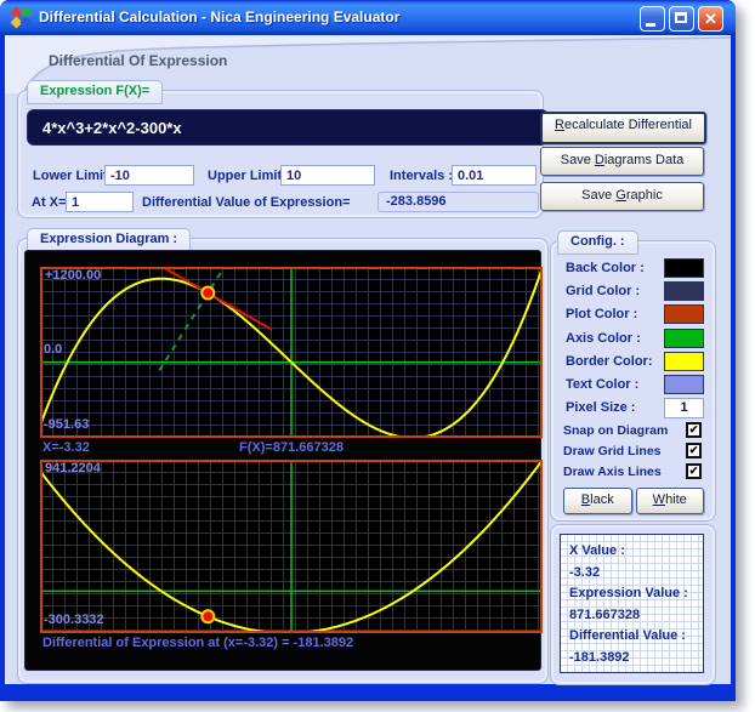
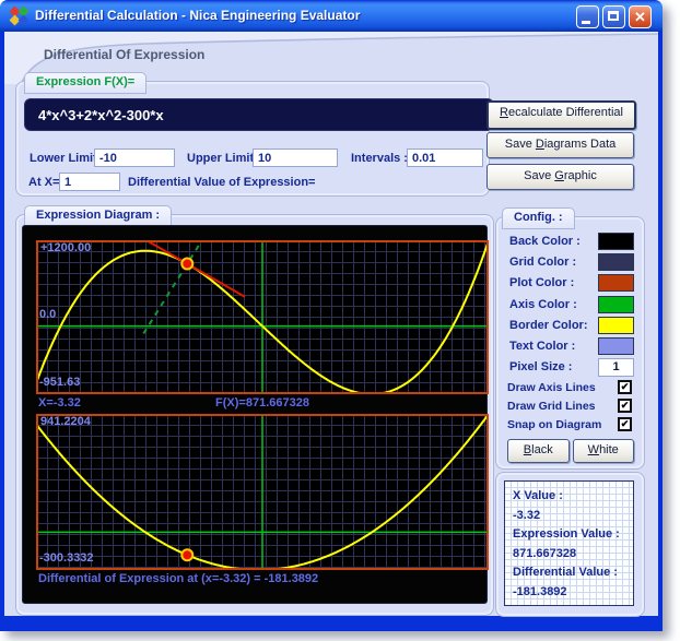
  Differential Calculation - Nica Engineering Evaluator
  ✕
  Differential Of Expression
  Expression F(X)=
  4*x^3+2*x^2-300*x
  Lower Limi
  -10
  Upper Limi
  10
  Intervals
  0.01
  At X=
  1
  Differential Value of Expression=
- -283.8596
  Recalculate Differential
  Save Diagrams Data
  Save Graphic
  Expression Diagram :
  +1200.00
  0.0
  -951.63
  X=-3.32
  F(X)=871.667328
  941.2204
  -300.3332
  Differential of Expression at (x=-3.32) = -181.3892
  Config. :
  Back Color :
  Grid Color :
  Plot Color :
  Axis Color :
  Border Color:
  Text Color :
  Pixel Size :
  1
- Snap on Diagram
+ Draw Axis Lines
  ✔
  Draw Grid Lines
  ✔
- Draw Axis Lines
+ Snap on Diagram
  ✔
  Black
  White
  X Value :
  -3.32
  Expression Value :
  871.667328
  Differential Value :
  -181.3892
